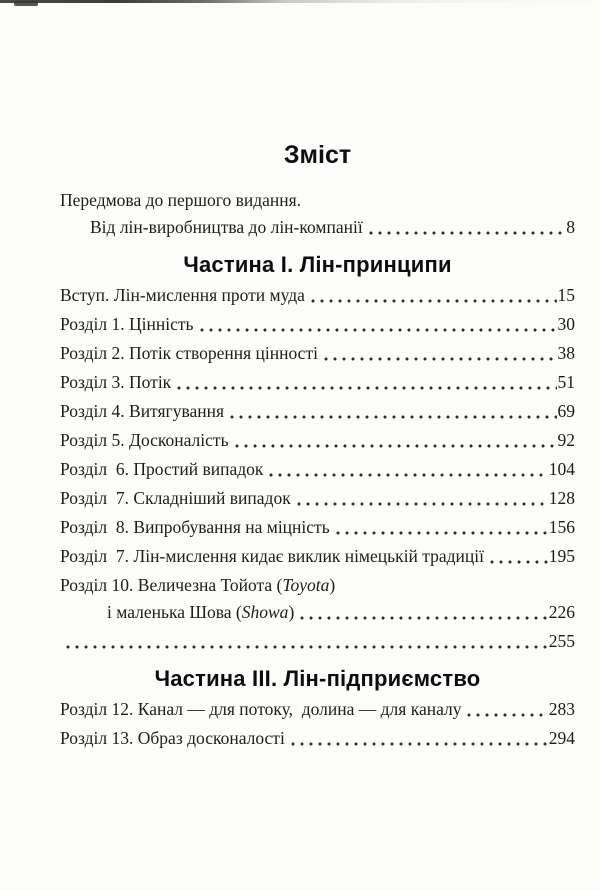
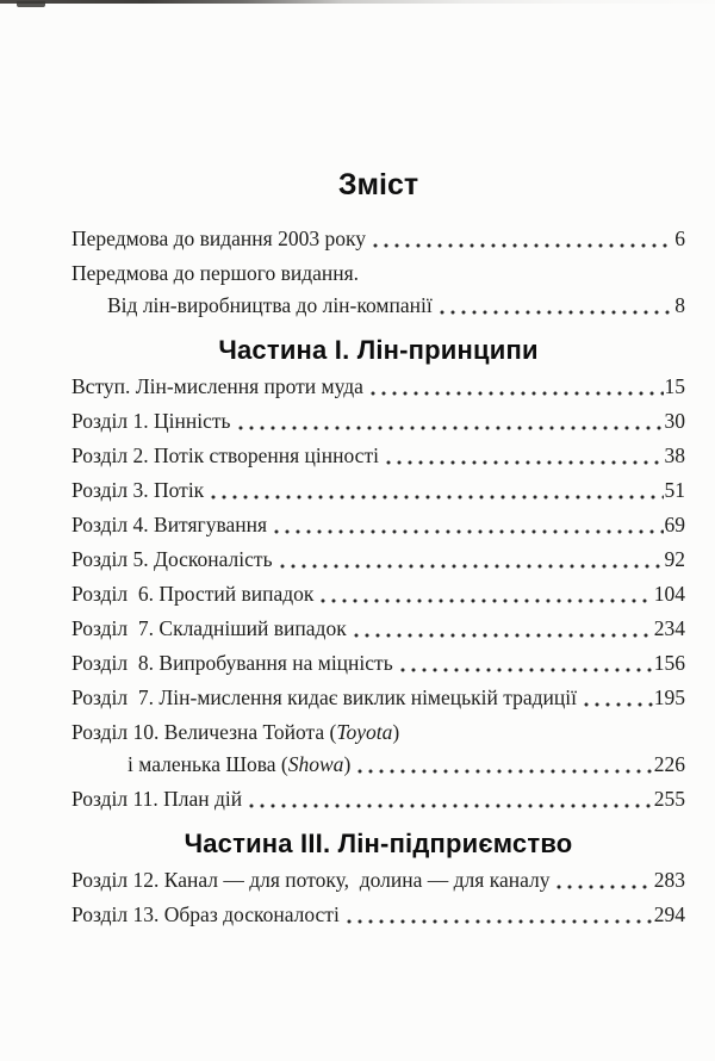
  Зміст
+ Передмова до видання 2003 року
+ 6
  Передмова до першого видання.
  Від лін-виробництва до лін-компанії
  8
  Частина I. Лін-принципи
  Вступ. Лін-мислення проти муда
  15
  Розділ 1. Цінність
  30
  Розділ 2. Потік створення цінності
  38
  Розділ 3. Потік
  51
  Розділ 4. Витягування
  69
  Розділ 5. Досконалість
  92
  Розділ 6. Простий випадок
  104
  Розділ 7. Складніший випадок
- 128
+ 234
  Розділ 8. Випробування на міцність
  156
  Розділ 7. Лін-мислення кидає виклик німецькій традиції
  195
  Розділ 10. Величезна Тойота (Toyota)
  і маленька Шова (Showa)
  226
+ Розділ 11. План дій
  255
  Частина III. Лін-підприємство
  Розділ 12. Канал — для потоку, долина — для каналу
  283
  Розділ 13. Образ досконалості
  294
